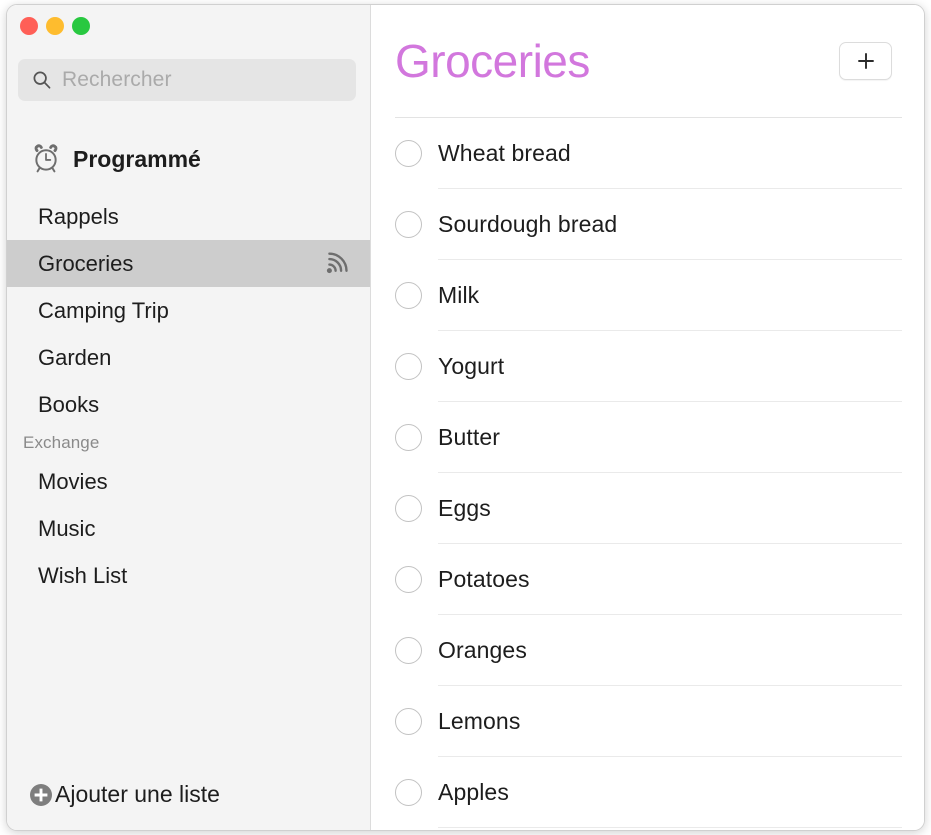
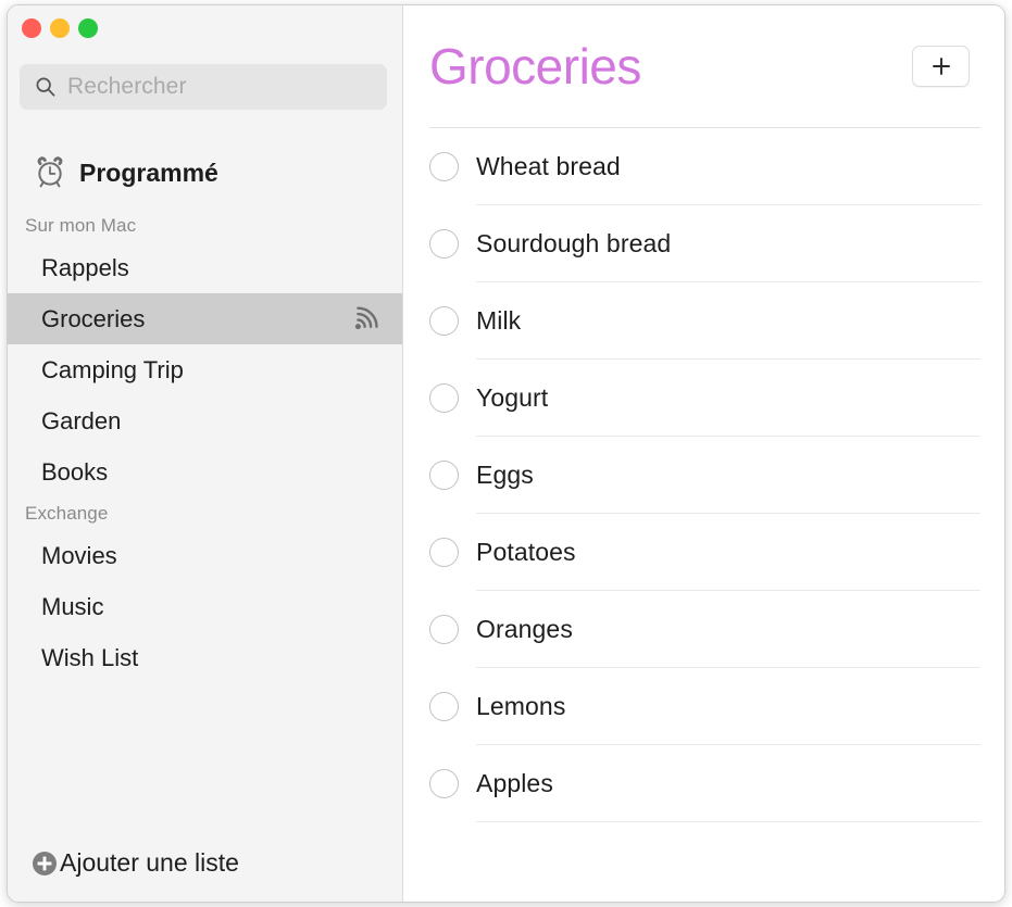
  Rechercher
  Programmé
+ Sur mon Mac
  Rappels
  Groceries
  Camping Trip
  Garden
  Books
  Exchange
  Movies
  Music
  Wish List
  Ajouter une liste
  Groceries
  Wheat bread
  Sourdough bread
  Milk
  Yogurt
- Butter
  Eggs
  Potatoes
  Oranges
  Lemons
  Apples
